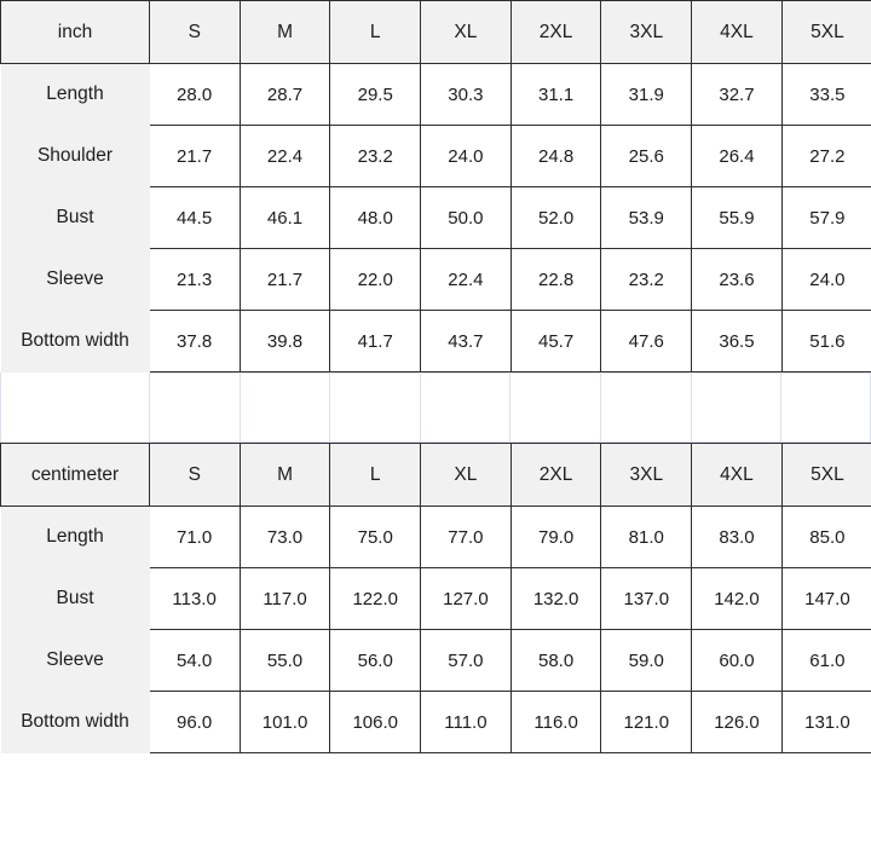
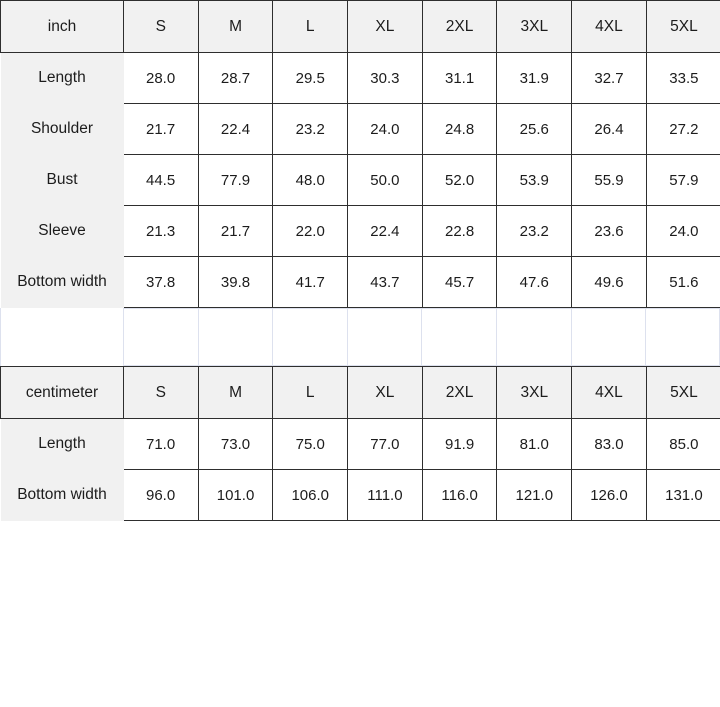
  inch	S	M	L	XL	2XL	3XL	4XL	5XL
  Length	28.0	28.7	29.5	30.3	31.1	31.9	32.7	33.5
  Shoulder	21.7	22.4	23.2	24.0	24.8	25.6	26.4	27.2
- Bust	44.5	46.1	48.0	50.0	52.0	53.9	55.9	57.9
+ Bust	44.5	77.9	48.0	50.0	52.0	53.9	55.9	57.9
  Sleeve	21.3	21.7	22.0	22.4	22.8	23.2	23.6	24.0
- Bottom width	37.8	39.8	41.7	43.7	45.7	47.6	36.5	51.6
+ Bottom width	37.8	39.8	41.7	43.7	45.7	47.6	49.6	51.6
  centimeter	S	M	L	XL	2XL	3XL	4XL	5XL
- Length	71.0	73.0	75.0	77.0	79.0	81.0	83.0	85.0
+ Length	71.0	73.0	75.0	77.0	91.9	81.0	83.0	85.0
- Bust	113.0	117.0	122.0	127.0	132.0	137.0	142.0	147.0
- Sleeve	54.0	55.0	56.0	57.0	58.0	59.0	60.0	61.0
  Bottom width	96.0	101.0	106.0	111.0	116.0	121.0	126.0	131.0
